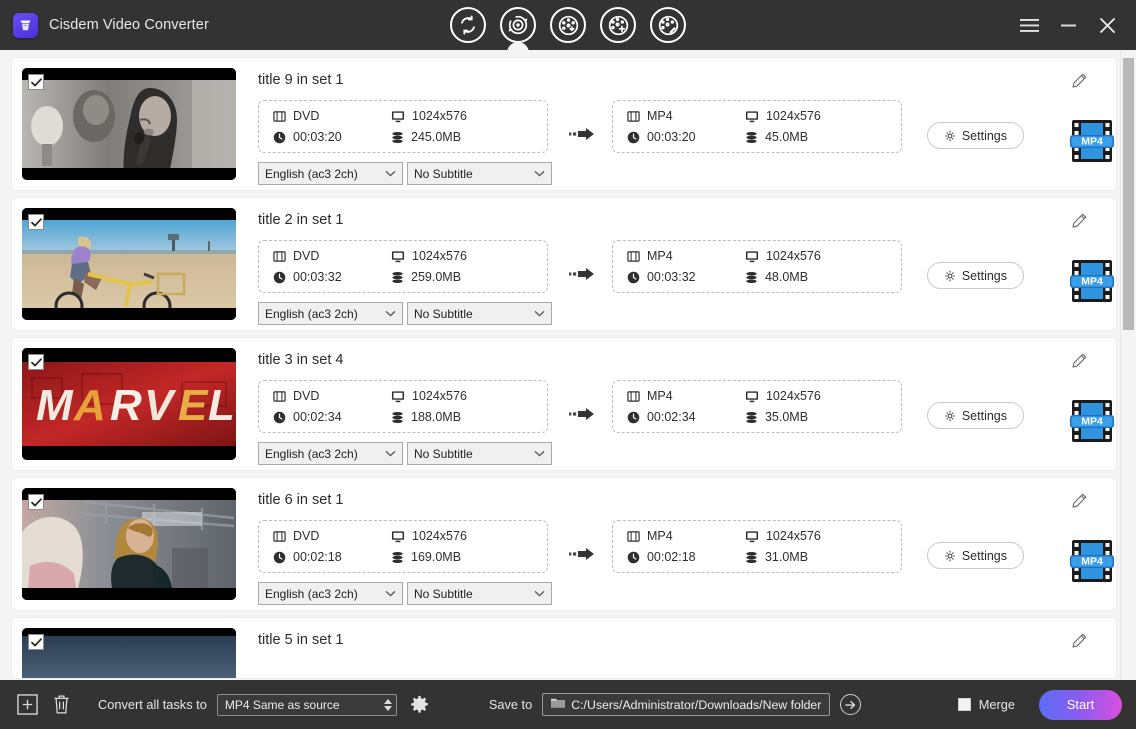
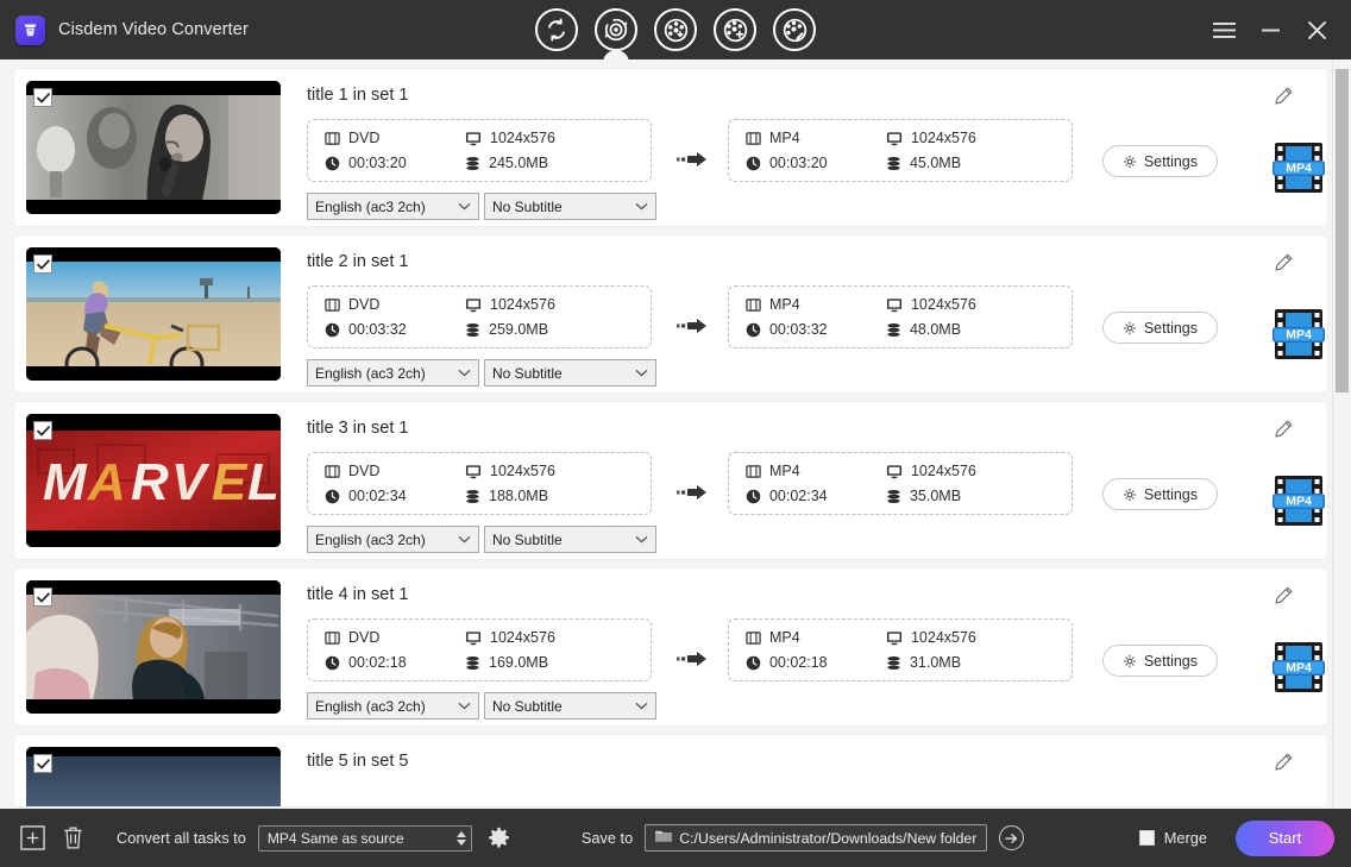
  Cisdem Video Converter
- title 9 in set 1
+ title 1 in set 1
  DVD
  1024x576
  00:03:20
  245.0MB
  English (ac3 2ch)
  No Subtitle
  MP4
  1024x576
  00:03:20
  45.0MB
  Settings
  MP4
  title 2 in set 1
  DVD
  1024x576
  00:03:32
  259.0MB
  English (ac3 2ch)
  No Subtitle
  MP4
  1024x576
  00:03:32
  48.0MB
  Settings
  MP4
  M
  A
  R
  V
  E
  L
- title 3 in set 4
+ title 3 in set 1
  DVD
  1024x576
  00:02:34
  188.0MB
  English (ac3 2ch)
  No Subtitle
  MP4
  1024x576
  00:02:34
  35.0MB
  Settings
  MP4
- title 6 in set 1
+ title 4 in set 1
  DVD
  1024x576
  00:02:18
  169.0MB
  English (ac3 2ch)
  No Subtitle
  MP4
  1024x576
  00:02:18
  31.0MB
  Settings
  MP4
- title 5 in set 1
+ title 5 in set 5
  Convert all tasks to
  MP4 Same as source
  Save to
  C:/Users/Administrator/Downloads/New folder
  Merge
  Start
